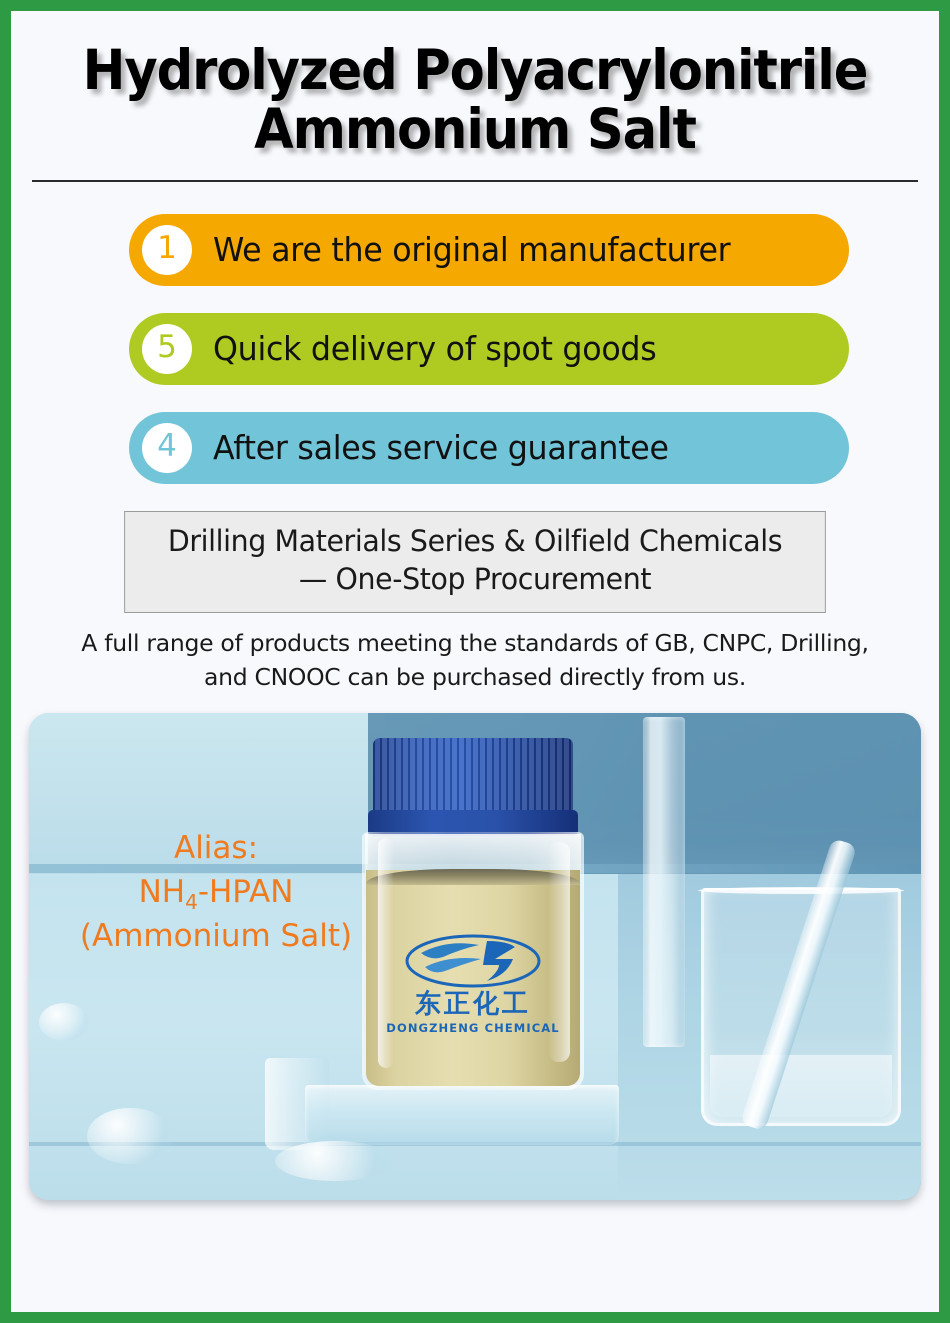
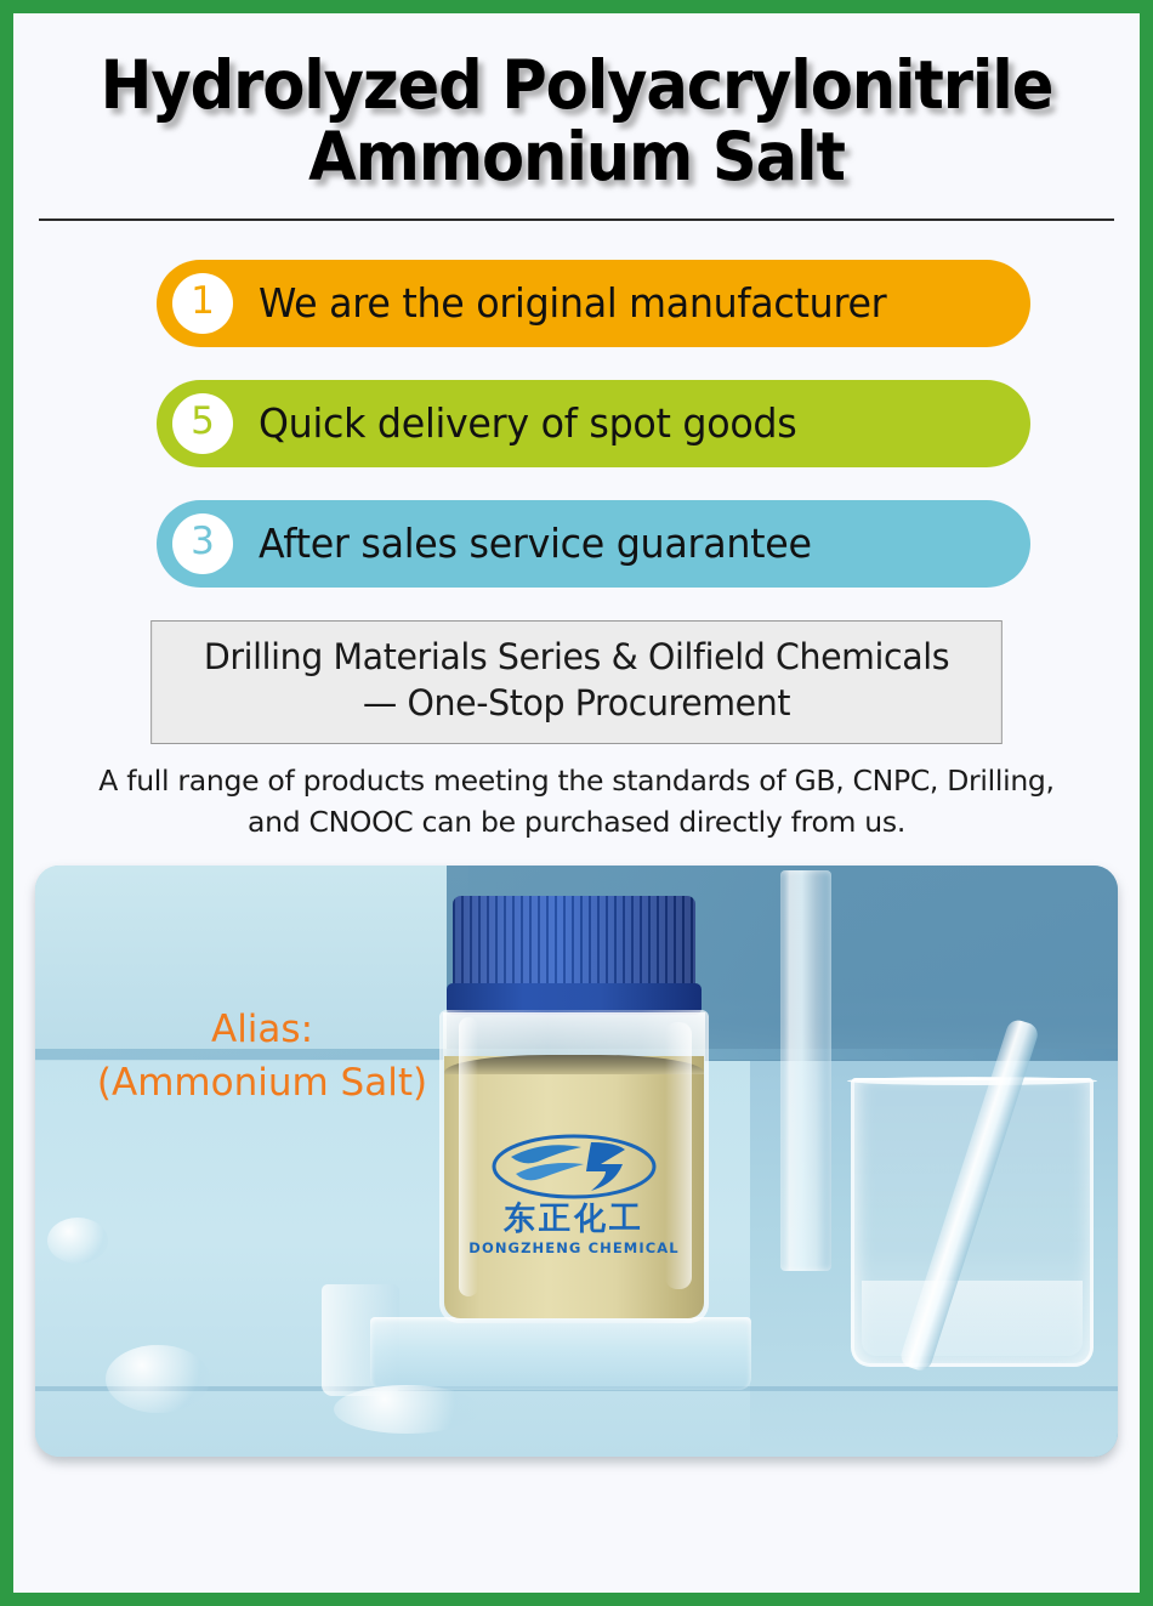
  Hydrolyzed Polyacrylonitrile
  Ammonium Salt
  1
  We are the original manufacturer
  5
  Quick delivery of spot goods
- 4
+ 3
  After sales service guarantee
  Drilling Materials Series & Oilfield Chemicals
  — One-Stop Procurement
  A full range of products meeting the standards of GB, CNPC, Drilling, and CNOOC can be purchased directly from us.
  Alias:
- NH4-HPAN
  (Ammonium Salt)
  东正化工
  DONGZHENG CHEMICAL
